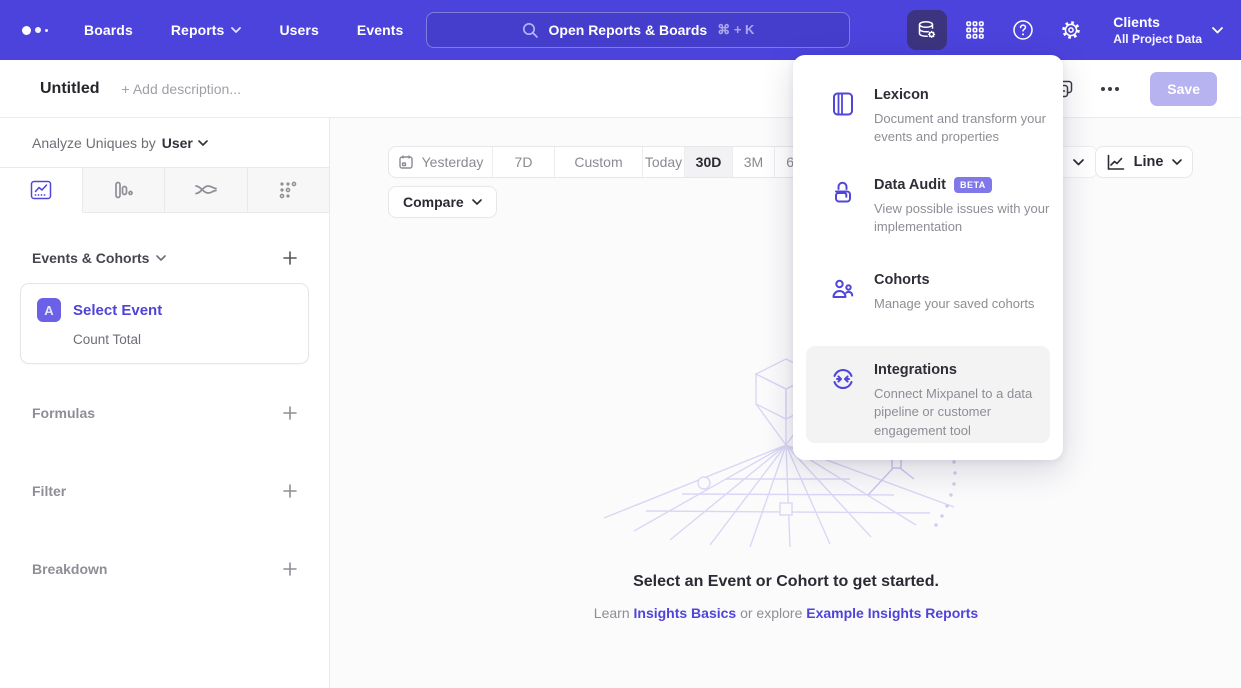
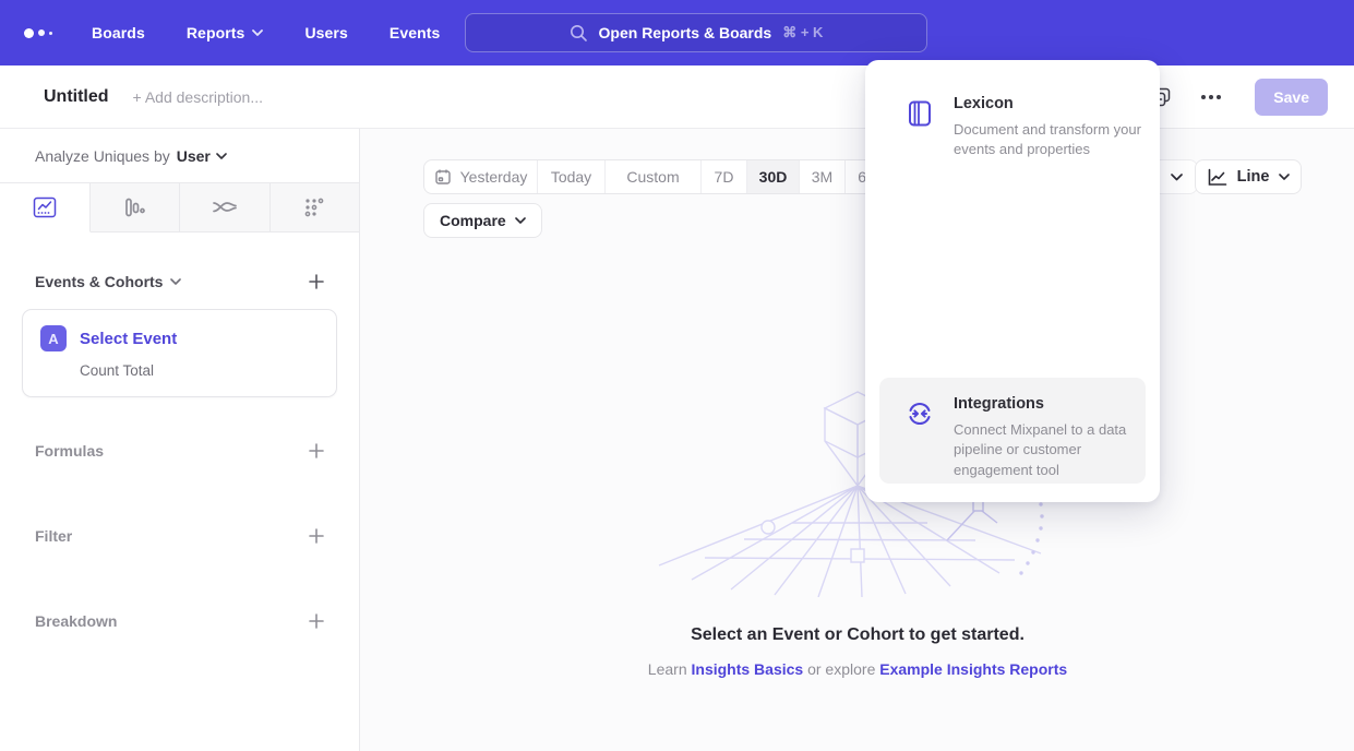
  Boards
  Reports
  Users
  Events
  Open Reports & Boards
  ⌘ + K
- Clients
- All Project Data
  Untitled
  + Add description...
  Save
  Analyze Uniques by
  User
  Events & Cohorts
  A
  Select Event
  Count Total
  Formulas
  Filter
  Breakdown
  Yesterday
- 7D
+ Today
  Custom
- Today
+ 7D
  30D
  3M
  Line
  Compare
  Select an Event or Cohort to get started.
  Learn Insights Basics or explore Example Insights Reports
  Lexicon
  Document and transform your events and properties
- Data Audit
- BETA
- View possible issues with your implementation
- Cohorts
- Manage your saved cohorts
  Integrations
  Connect Mixpanel to a data pipeline or customer engagement tool
